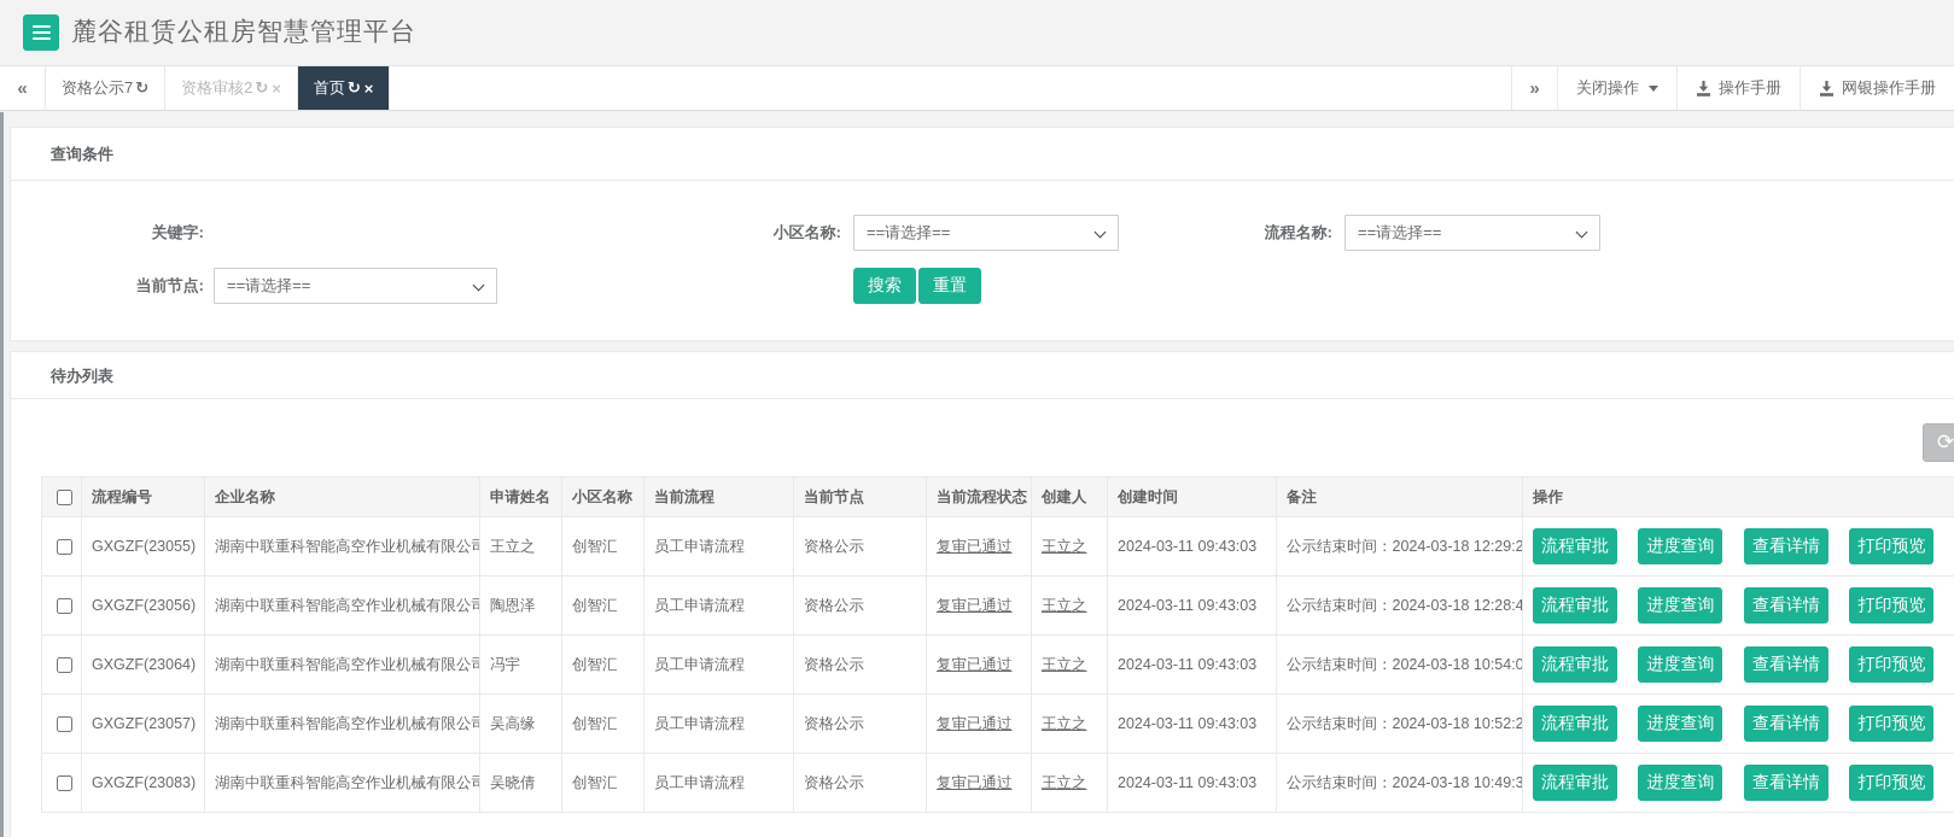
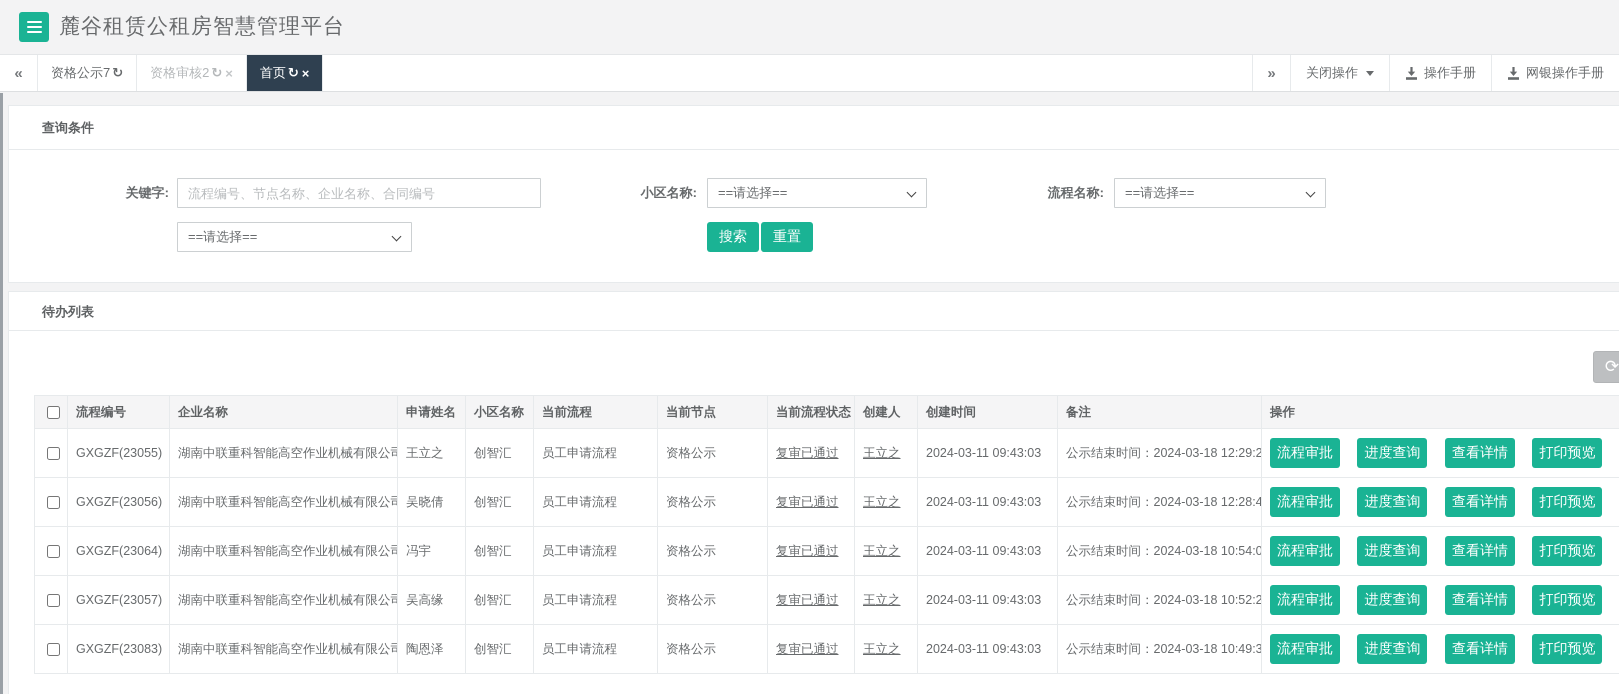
  麓谷租赁公租房智慧管理平台
  «
  资格公示7
  ↻
  资格审核2
  ↻
  ×
  首页
  ↻
  ×
  »
  关闭操作
  操作手册
  网银操作手册
  查询条件
  关键字:
+ 流程编号、节点名称、企业名称、合同编号
  小区名称:
  ==请选择==
  流程名称:
  ==请选择==
- 当前节点:
  ==请选择==
  搜索
  重置
  待办列表
  ⟳
  	流程编号	企业名称	申请姓名	小区名称	当前流程	当前节点	当前流程状态	创建人	创建时间	备注	操作
  	GXGZF(23055)	湖南中联重科智能高空作业机械有限公司	王立之	创智汇	员工申请流程	资格公示	复审已通过	王立之	2024-03-11 09:43:03	公示结束时间：2024-03-18 12:29:2	流程审批 进度查询 查看详情 打印预览
- 	GXGZF(23056)	湖南中联重科智能高空作业机械有限公司	陶恩泽	创智汇	员工申请流程	资格公示	复审已通过	王立之	2024-03-11 09:43:03	公示结束时间：2024-03-18 12:28:4	流程审批 进度查询 查看详情 打印预览
+ 	GXGZF(23056)	湖南中联重科智能高空作业机械有限公司	吴晓倩	创智汇	员工申请流程	资格公示	复审已通过	王立之	2024-03-11 09:43:03	公示结束时间：2024-03-18 12:28:4	流程审批 进度查询 查看详情 打印预览
  	GXGZF(23064)	湖南中联重科智能高空作业机械有限公司	冯宇	创智汇	员工申请流程	资格公示	复审已通过	王立之	2024-03-11 09:43:03	公示结束时间：2024-03-18 10:54:0	流程审批 进度查询 查看详情 打印预览
  	GXGZF(23057)	湖南中联重科智能高空作业机械有限公司	吴高缘	创智汇	员工申请流程	资格公示	复审已通过	王立之	2024-03-11 09:43:03	公示结束时间：2024-03-18 10:52:2	流程审批 进度查询 查看详情 打印预览
- 	GXGZF(23083)	湖南中联重科智能高空作业机械有限公司	吴晓倩	创智汇	员工申请流程	资格公示	复审已通过	王立之	2024-03-11 09:43:03	公示结束时间：2024-03-18 10:49:3	流程审批 进度查询 查看详情 打印预览
+ 	GXGZF(23083)	湖南中联重科智能高空作业机械有限公司	陶恩泽	创智汇	员工申请流程	资格公示	复审已通过	王立之	2024-03-11 09:43:03	公示结束时间：2024-03-18 10:49:3	流程审批 进度查询 查看详情 打印预览
